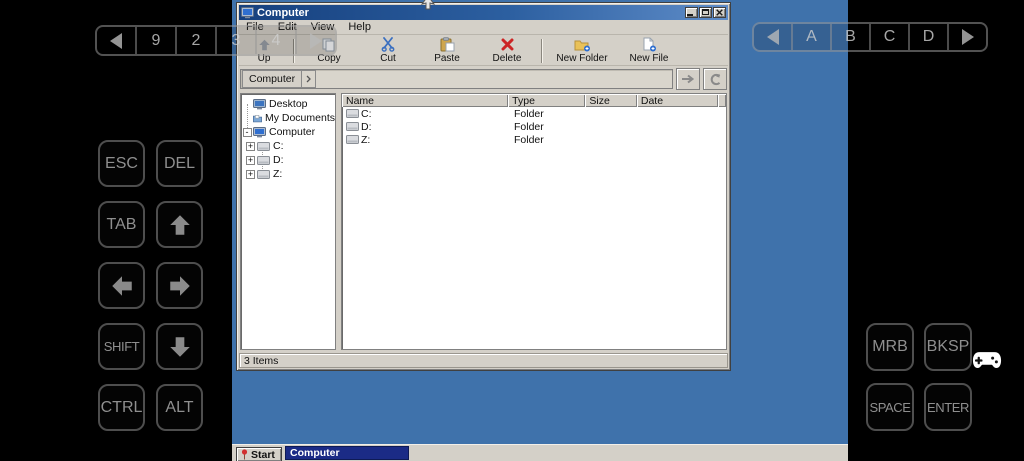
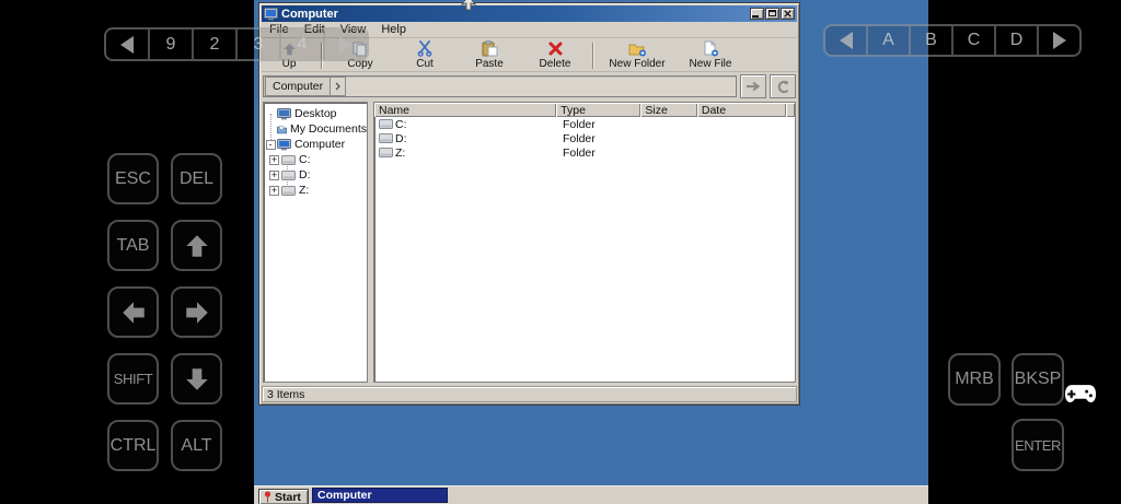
  Computer
  File
  Edit
  View
  Help
  Up
  Copy
  Cut
  Paste
  Delete
  New Folder
  New File
  Computer
  Desktop
  My Documents
  -
  Computer
  +
  C:
  +
  D:
  +
  Z:
  Name
  Type
  Size
  Date
  C:
  Folder
  D:
  Folder
  Z:
  Folder
  3 Items
  Start
  Computer
  9
  2
  3
  4
  A
  B
  C
  D
  ESC
  DEL
  TAB
  SHIFT
  CTRL
  ALT
  MRB
  BKSP
- SPACE
  ENTER
